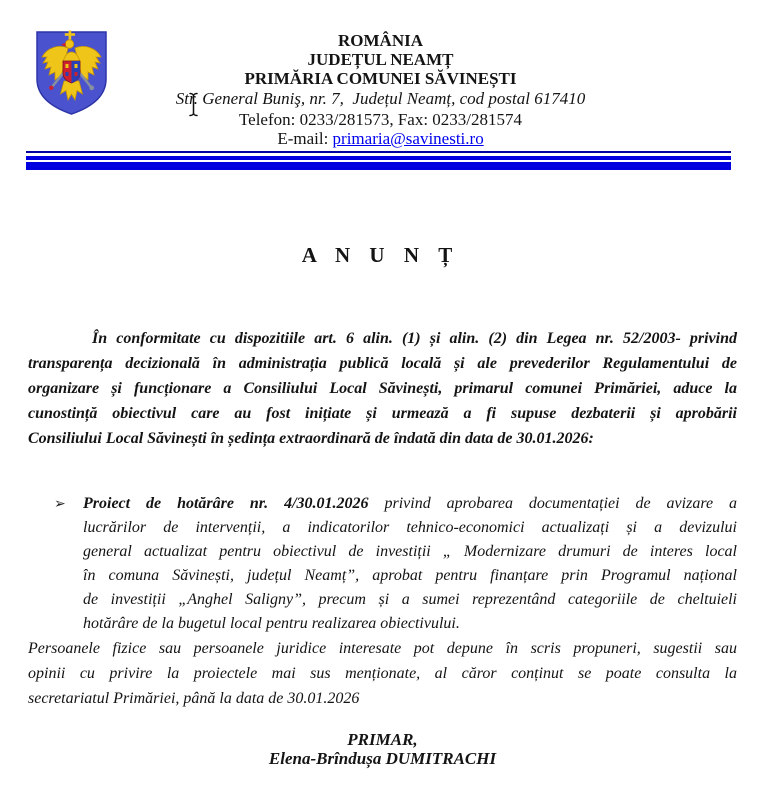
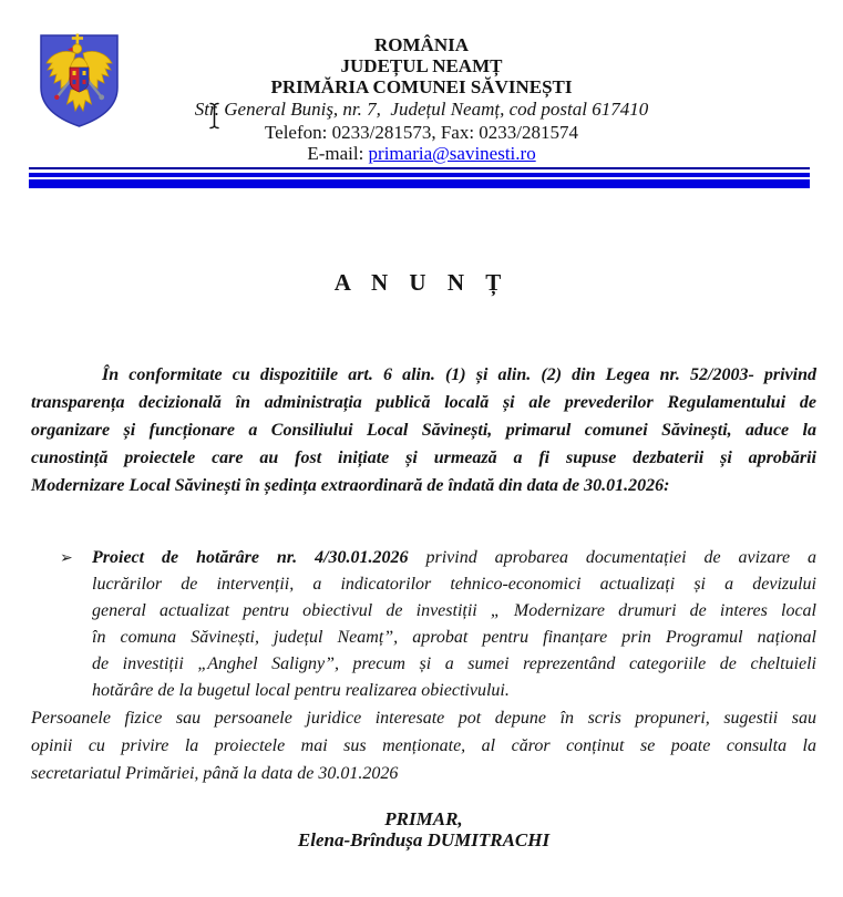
  ROMÂNIA
  JUDEȚUL NEAMȚ
  PRIMĂRIA COMUNEI SĂVINEȘTI
  Str. General Buniş, nr. 7, Județul Neamț, cod postal 617410
  Telefon: 0233/281573, Fax: 0233/281574
  E-mail: primaria@savinesti.ro
  A N U N Ț
  În conformitate cu dispozitiile art. 6 alin. (1) și alin. (2) din Legea nr. 52/2003- privind
  transparența decizională în administrația publică locală și ale prevederilor Regulamentului de
- organizare și funcționare a Consiliului Local Săvinești, primarul comunei Primăriei, aduce la
+ organizare și funcționare a Consiliului Local Săvinești, primarul comunei Săvinești, aduce la
- cunostință obiectivul care au fost inițiate și urmează a fi supuse dezbaterii și aprobării
+ cunostință proiectele care au fost inițiate și urmează a fi supuse dezbaterii și aprobării
- Consiliului Local Săvinești în ședința extraordinară de îndată din data de 30.01.2026:
+ Modernizare Local Săvinești în ședința extraordinară de îndată din data de 30.01.2026:
  ➢
  Proiect de hotărâre nr. 4/30.01.2026 privind aprobarea documentației de avizare a
  lucrărilor de intervenții, a indicatorilor tehnico-economici actualizați și a devizului
  general actualizat pentru obiectivul de investiții „ Modernizare drumuri de interes local
  în comuna Săvinești, județul Neamț”, aprobat pentru finanțare prin Programul național
  de investiții „Anghel Saligny”, precum și a sumei reprezentând categoriile de cheltuieli
  hotărâre de la bugetul local pentru realizarea obiectivului.
  Persoanele fizice sau persoanele juridice interesate pot depune în scris propuneri, sugestii sau
  opinii cu privire la proiectele mai sus menționate, al căror conținut se poate consulta la
  secretariatul Primăriei, până la data de 30.01.2026
  PRIMAR,
  Elena-Brîndușa DUMITRACHI
